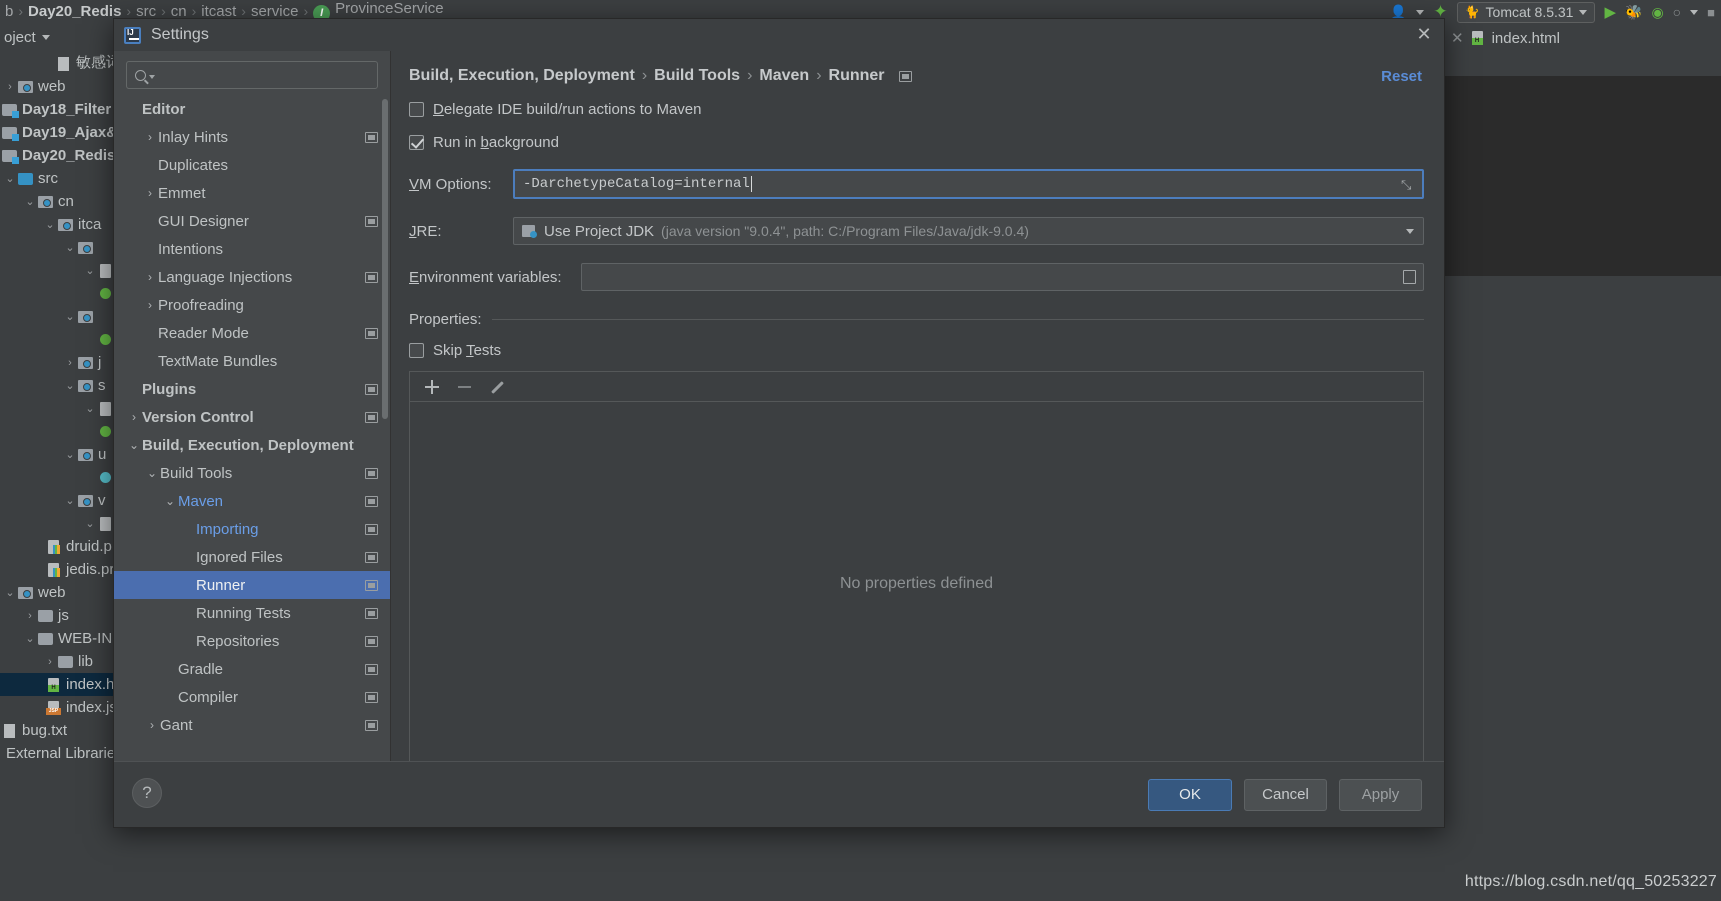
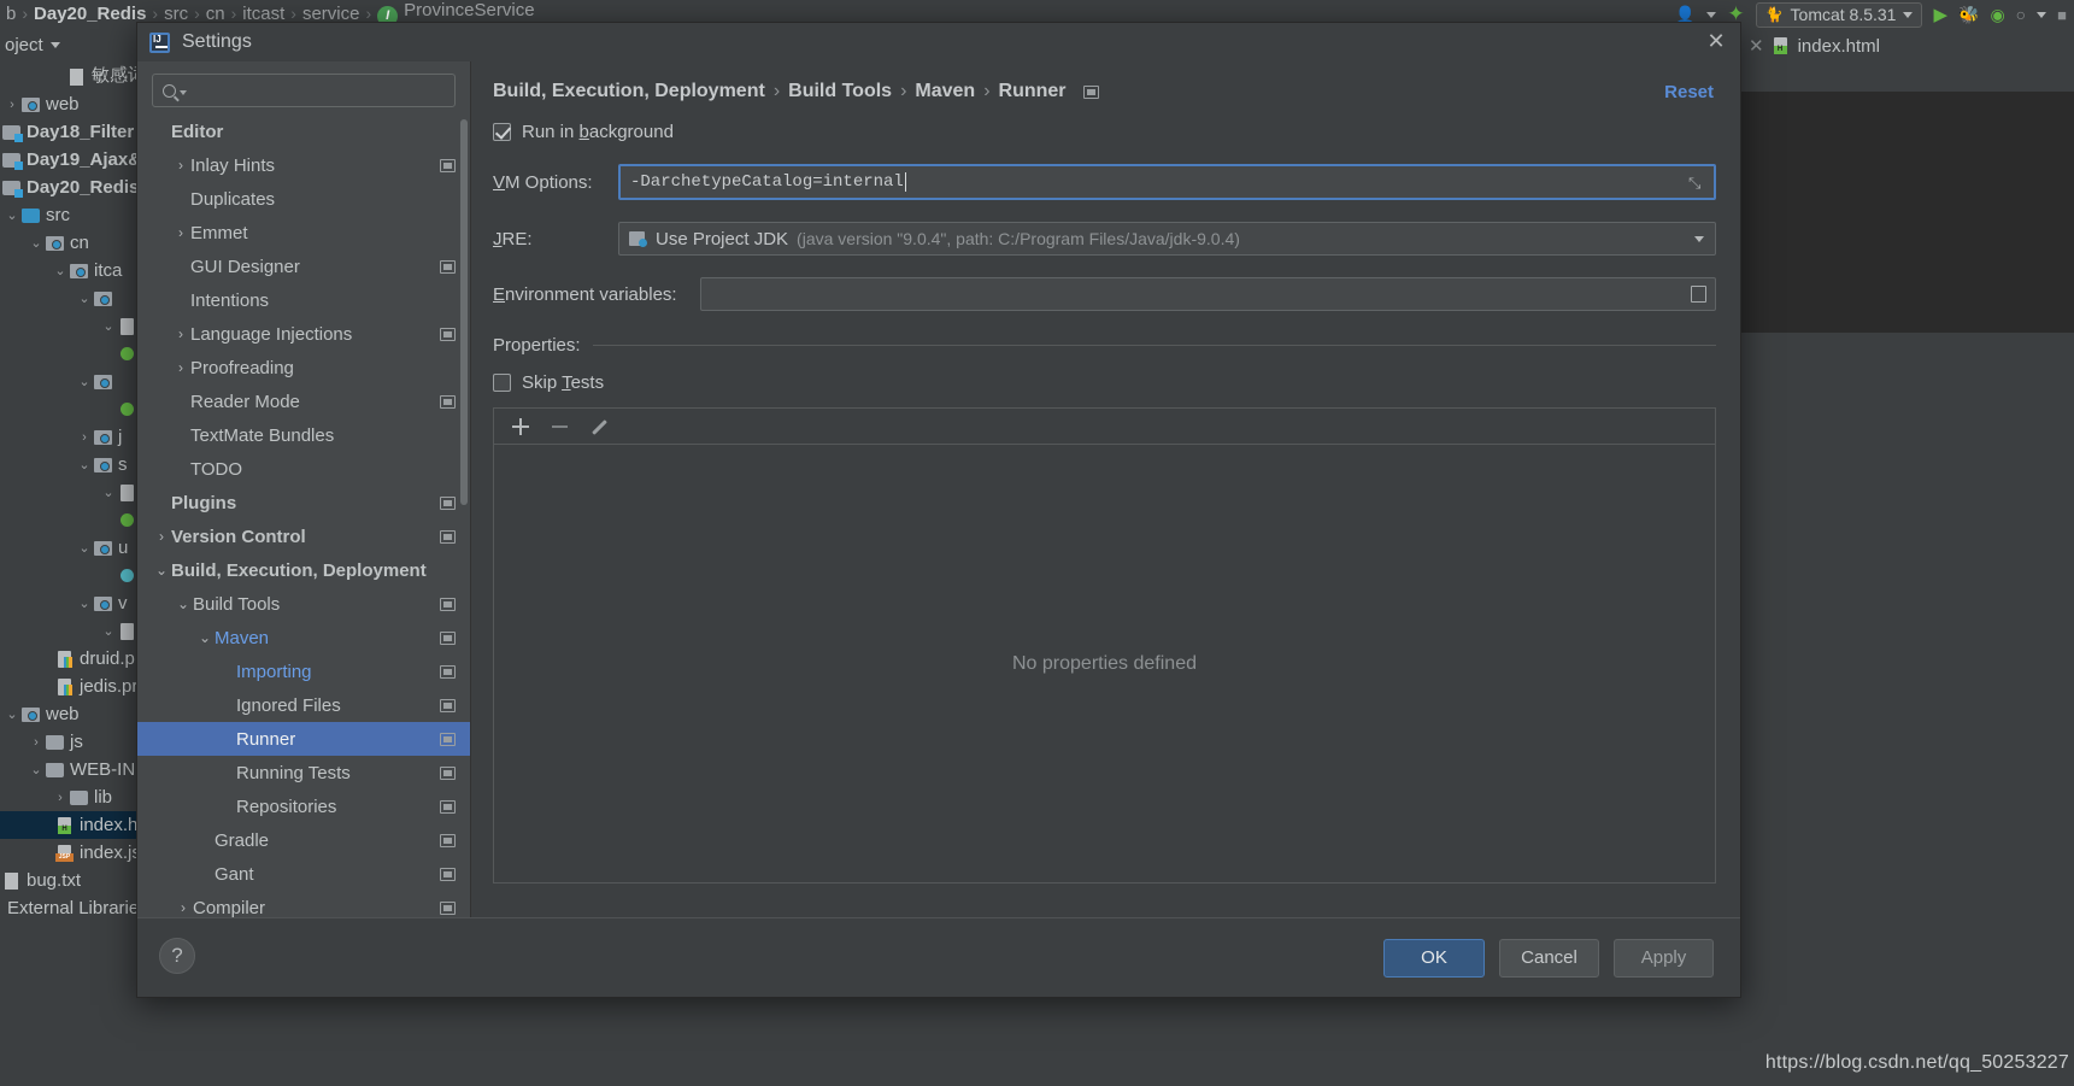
  b
  ›
  Day20_Redis
  ›
  src
  ›
  cn
  ›
  itcast
  ›
  service
  ›
  I ProvinceService
  👤
  ✦
  🐈
  Tomcat 8.5.31
  ▶
  🐝
  ◉
  ○
  ■
  oject
  ›
  web
  Day18_Filter
  Day19_Ajax&
  Day20_Redis
  ⌄
  src
  ⌄
  cn
  ⌄
  itca
  ⌄
  ⌄
  ⌄
  ›
  j
  ⌄
  s
  ⌄
  ⌄
  u
  ⌄
  v
  ⌄
  druid.p
  jedis.pr
  ⌄
  web
  ›
  js
  ⌄
  WEB-IN
  ›
  lib
  index.h
  index.j
  bug.txt
  External Librarie
  ✕
  index.html
  Settings
  ✕
  Editor
  ›
  Inlay Hints
  Duplicates
  ›
  Emmet
  GUI Designer
  Intentions
  ›
  Language Injections
  ›
  Proofreading
  Reader Mode
  TextMate Bundles
+ TODO
  Plugins
  ›
  Version Control
  ⌄
  Build, Execution, Deployment
  ⌄
  Build Tools
  ⌄
  Maven
  Importing
  Ignored Files
  Runner
  Running Tests
  Repositories
  Gradle
- Compiler
+ Gant
  ›
- Gant
+ Compiler
  Build, Execution, Deployment
  ›
  Build Tools
  ›
  Maven
  ›
  Runner
  Reset
- Delegate IDE build/run actions to Maven
  Run in background
  VM Options:
  -DarchetypeCatalog=internal
  ⤡
  JRE:
  Use Project JDK
  (java version "9.0.4", path: C:/Program Files/Java/jdk-9.0.4)
  Environment variables:
  Properties:
  Skip Tests
  No properties defined
  ?
  OK
  Cancel
  Apply
  https://blog.csdn.net/qq_50253227
